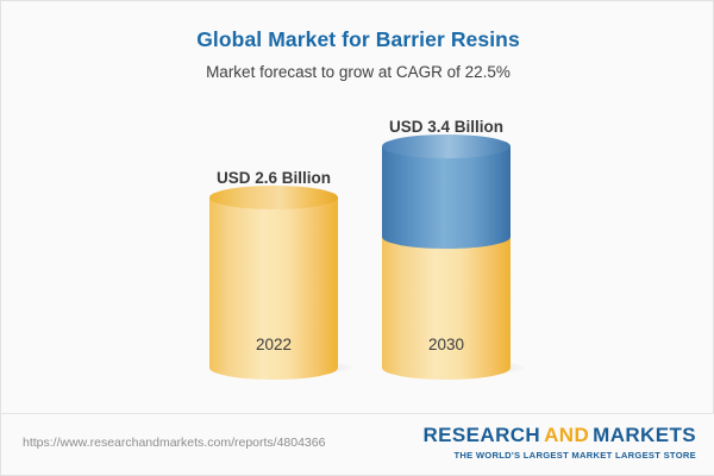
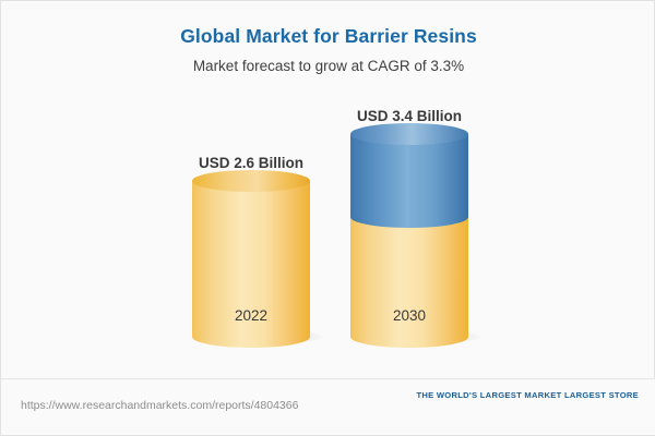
  Global Market for Barrier Resins
- Market forecast to grow at CAGR of 22.5%
+ Market forecast to grow at CAGR of 3.3%
  USD 2.6 Billion
  2022
  USD 3.4 Billion
  2030
  https://www.researchandmarkets.com/reports/4804366
- RESEARCH AND MARKETS
  THE WORLD'S LARGEST MARKET LARGEST STORE
